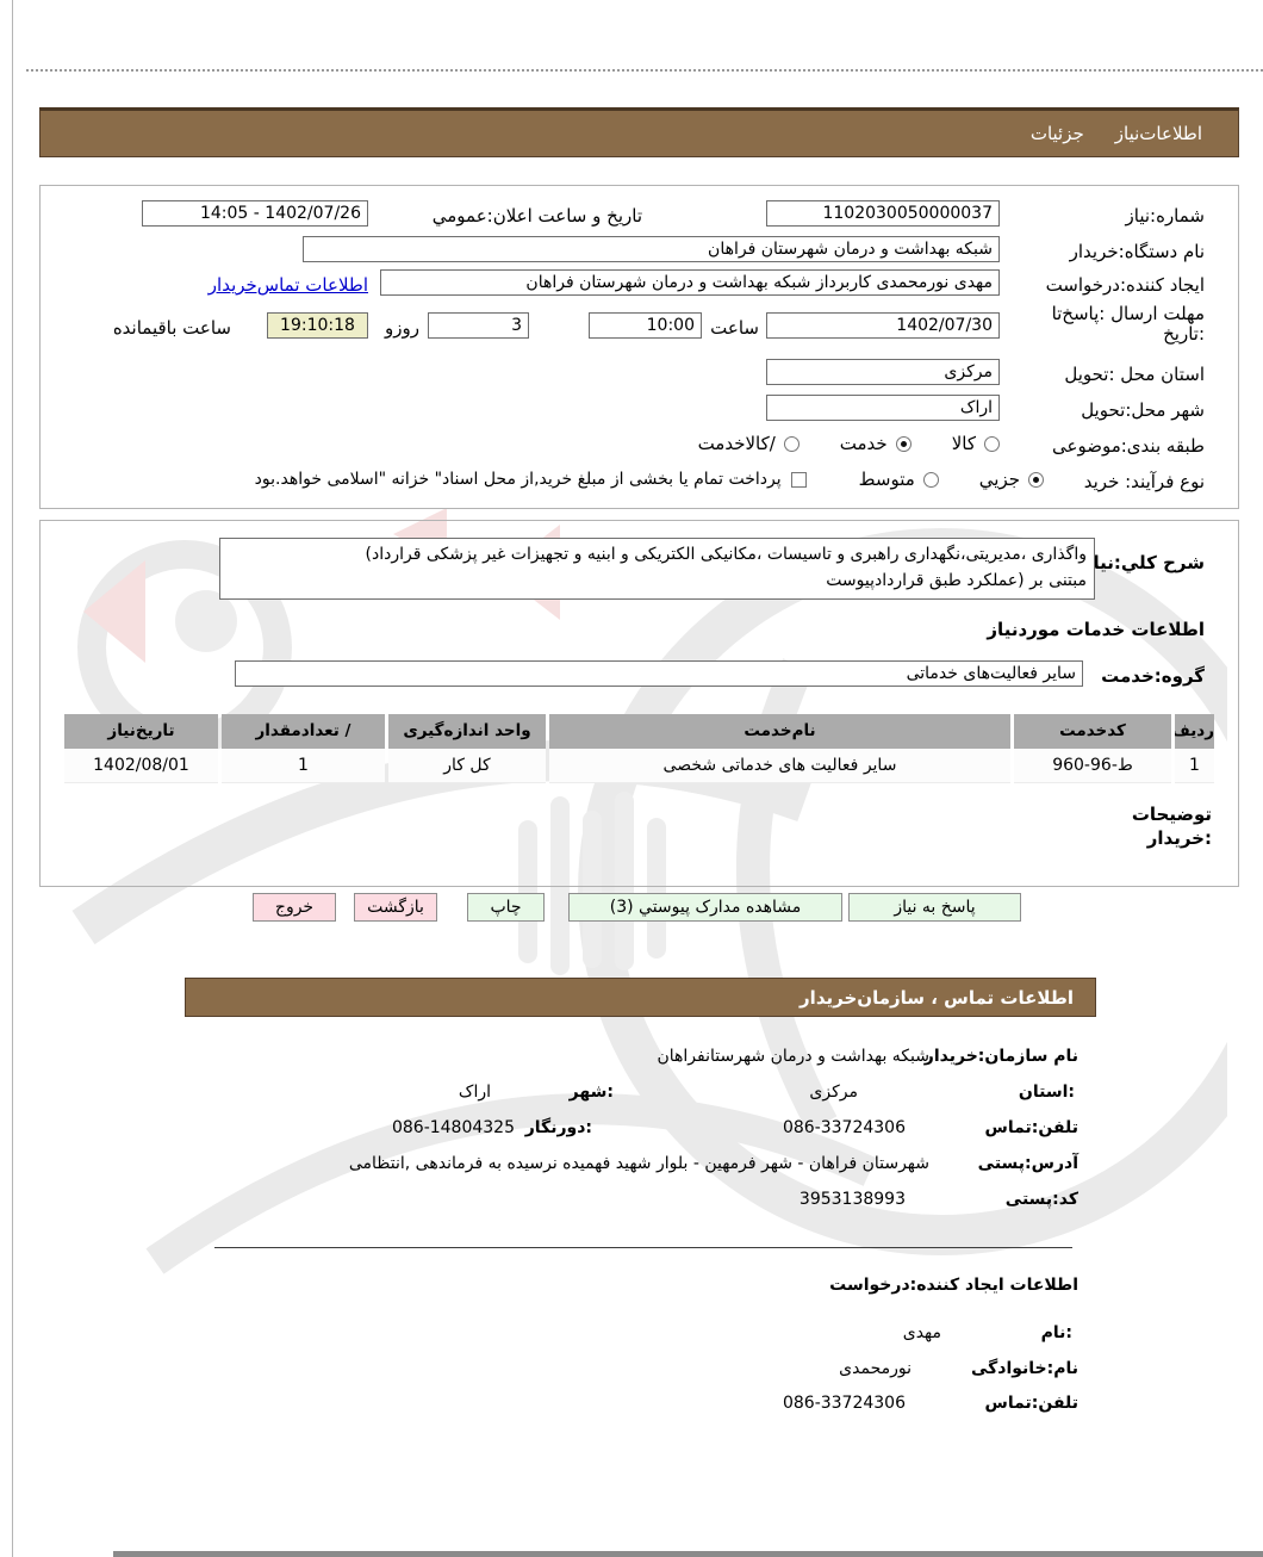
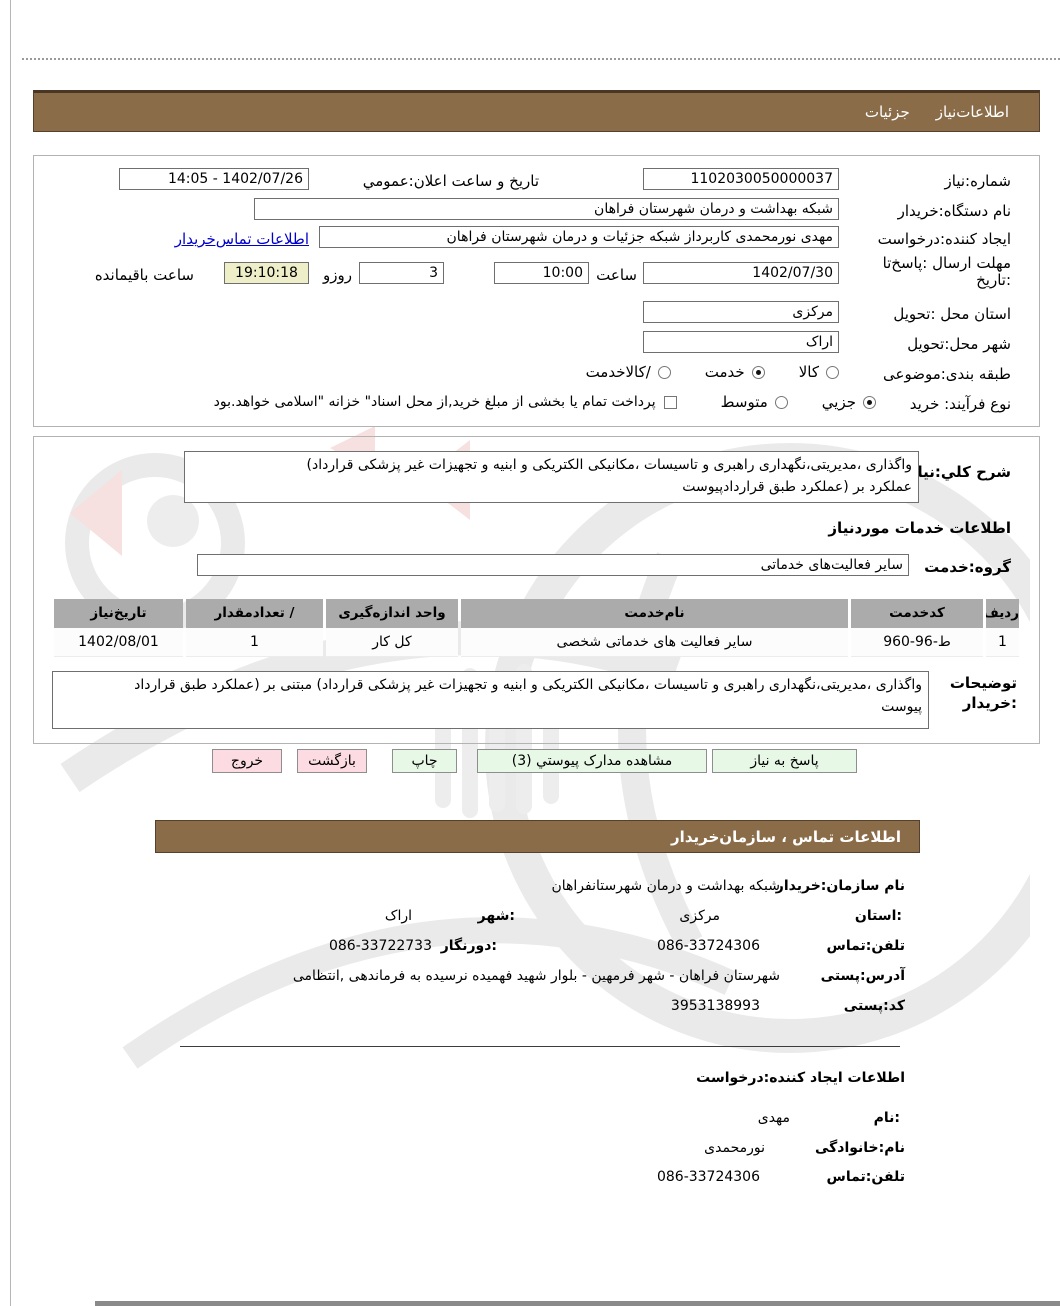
  اطلاعات‌نیاز
  جزئیات
  شماره:نیاز
  1102030050000037
  تاریخ و ساعت اعلان:عمومي
  1402/07/26 - 14:05
  نام دستگاه:خریدار
  شبکه بهداشت و درمان شهرستان فراهان
  ایجاد کننده:درخواست
- مهدی نورمحمدی کاربرداز شبکه بهداشت و درمان شهرستان فراهان
+ مهدی نورمحمدی کاربرداز شبکه جزئیات و درمان شهرستان فراهان
  اطلاعات تماس‌خریدار
  مهلت ارسال :پاسخ‌تا
  :تاریخ
  1402/07/30
  ساعت
  10:00
  3
  روزو
  19:10:18
  ساعت باقیمانده
  استان محل :تحویل
  مرکزی
  شهر محل:تحویل
  اراک
  طبقه بندی:موضوعی
  کالا
  خدمت
  /کالاخدمت
  نوع فرآیند: خرید
  جزيي
  متوسط
  پرداخت تمام یا بخشی از مبلغ خرید,از محل اسناد" خزانه "اسلامی خواهد.بود
  شرح کلي:نیا
  واگذاری ،مدیریتی،نگهداری راهبری و تاسیسات ،مکانیکی الکتریکی و ابنیه و تجهیزات غیر پزشکی قرارداد)
- مبتنی بر (عملکرد طبق قراردادپیوست
+ عملکرد بر (عملکرد طبق قراردادپیوست
  اطلاعات خدمات موردنیاز
  گروه:خدمت
  سایر فعالیت‌های خدماتی
  ردیف
  کدخدمت
  نام‌خدمت
  واحد اندازه‌گیری
  / تعدادمقدار
  تاریخ‌نیاز
  1
  ط-96-960
  سایر فعالیت های خدماتی شخصی
  کل کار
  1
  1402/08/01
  توضیحات
  :خریدار
+ واگذاری ،مدیریتی،نگهداری راهبری و تاسیسات ،مکانیکی الکتریکی و ابنیه و تجهیزات غیر پزشکی قرارداد) مبتنی بر (عملکرد طبق قرارداد
+ پیوست
  پاسخ به نیاز
  مشاهده مدارک پیوستي (3)
  چاپ
  بازگشت
  خروج
  اطلاعات تماس ، سازمان‌خریدار
  نام سازمان:خریدار
  شبکه بهداشت و درمان شهرستانفراهان
  :استان
  مرکزی
  :شهر
  اراک
  تلفن:تماس
  086-33724306
  :دورنگار
- 086-14804325
+ 086-33722733
  آدرس:پستی
  شهرستان فراهان - شهر فرمهین - بلوار شهید فهمیده نرسیده به فرماندهی ,انتظامی
  کد:پستی
  3953138993
  اطلاعات ایجاد کننده:درخواست
  :نام
  مهدی
  نام:خانوادگی
  نورمحمدی
  تلفن:تماس
  086-33724306
